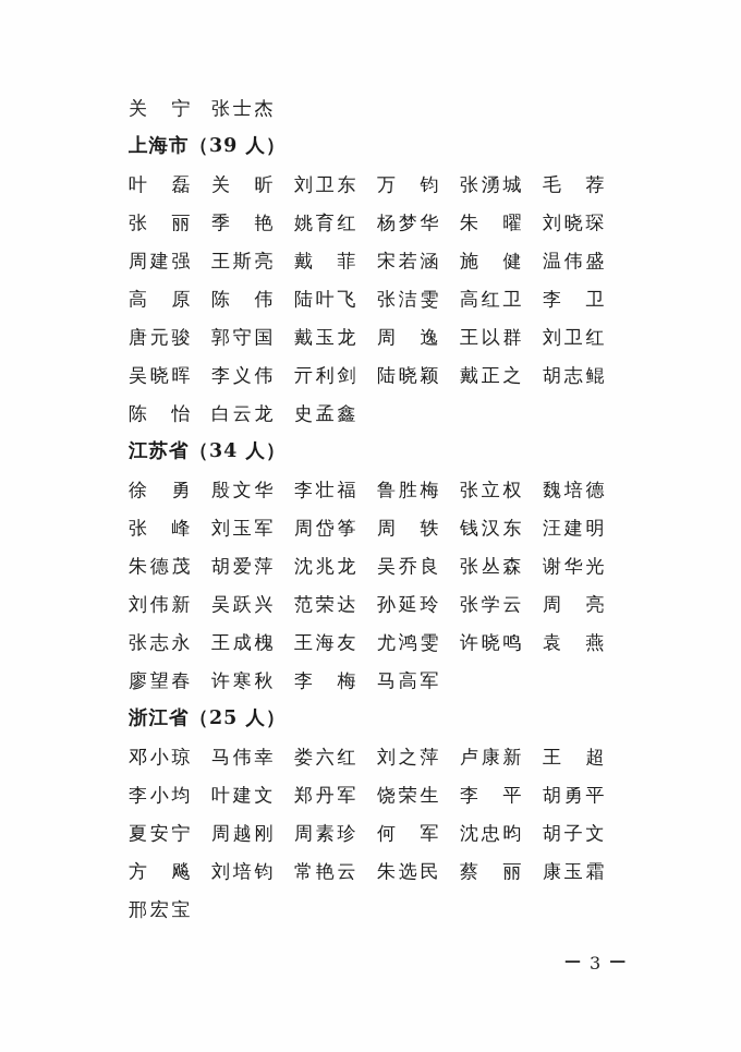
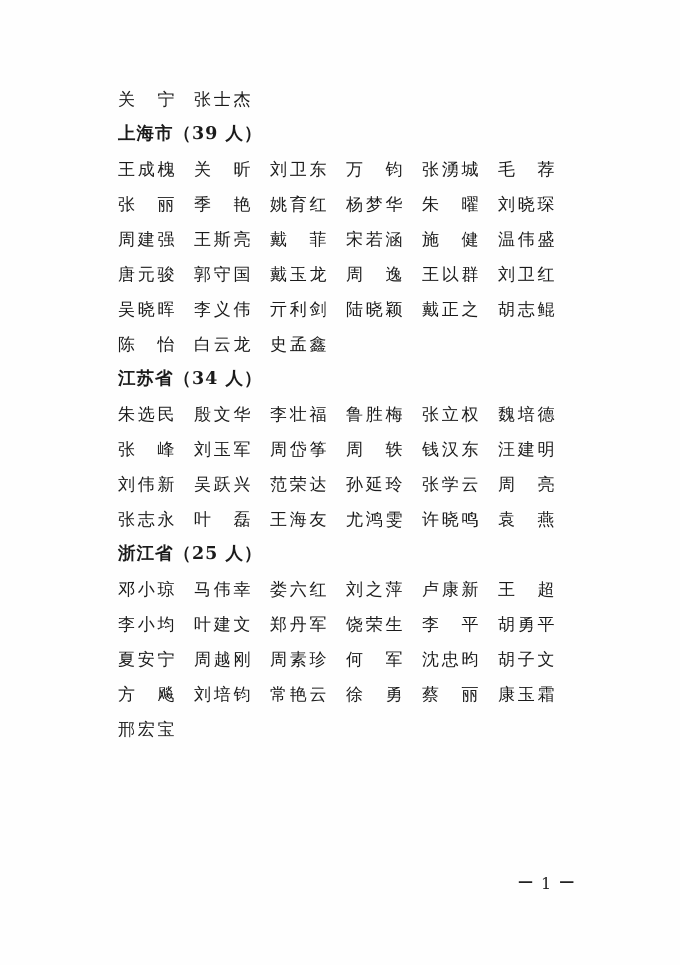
  关宁 张士杰
  上海市（39 人）
- 叶磊 关昕 刘卫东 万钧 张湧城 毛荐
+ 王成槐 关昕 刘卫东 万钧 张湧城 毛荐
  张丽 季艳 姚育红 杨梦华 朱曜 刘晓琛
  周建强 王斯亮 戴菲 宋若涵 施健 温伟盛
- 高原 陈伟 陆叶飞 张洁雯 高红卫 李卫
  唐元骏 郭守国 戴玉龙 周逸 王以群 刘卫红
  吴晓晖 李义伟 亓利剑 陆晓颖 戴正之 胡志鲲
  陈怡 白云龙 史孟鑫
  江苏省（34 人）
- 徐勇 殷文华 李壮福 鲁胜梅 张立权 魏培德
+ 朱选民 殷文华 李壮福 鲁胜梅 张立权 魏培德
  张峰 刘玉军 周岱筝 周轶 钱汉东 汪建明
- 朱德茂 胡爱萍 沈兆龙 吴乔良 张丛森 谢华光
  刘伟新 吴跃兴 范荣达 孙延玲 张学云 周亮
- 张志永 王成槐 王海友 尤鸿雯 许晓鸣 袁燕
+ 张志永 叶磊 王海友 尤鸿雯 许晓鸣 袁燕
- 廖望春 许寒秋 李梅 马高军
  浙江省（25 人）
  邓小琼 马伟幸 娄六红 刘之萍 卢康新 王超
  李小均 叶建文 郑丹军 饶荣生 李平 胡勇平
  夏安宁 周越刚 周素珍 何军 沈忠昀 胡子文
- 方飚 刘培钧 常艳云 朱选民 蔡丽 康玉霜
+ 方飚 刘培钧 常艳云 徐勇 蔡丽 康玉霜
  邢宏宝
- — 3 —
+ — 1 —
